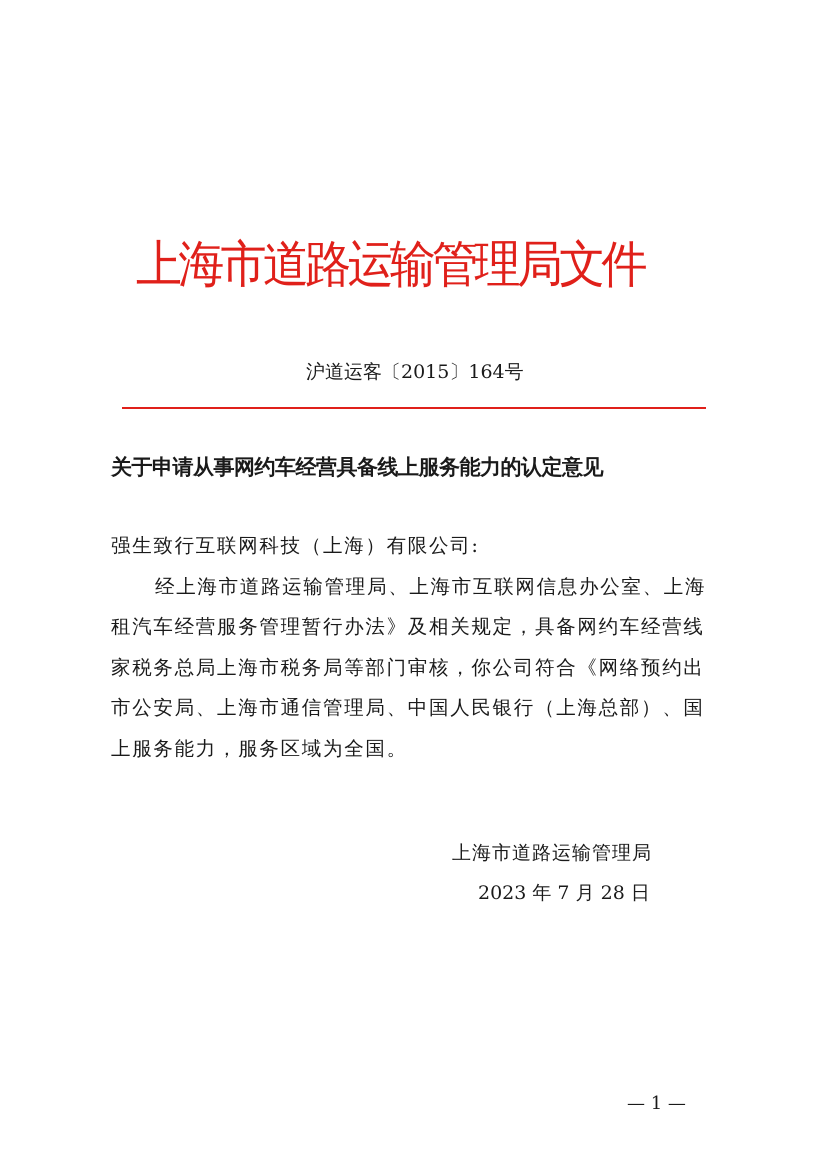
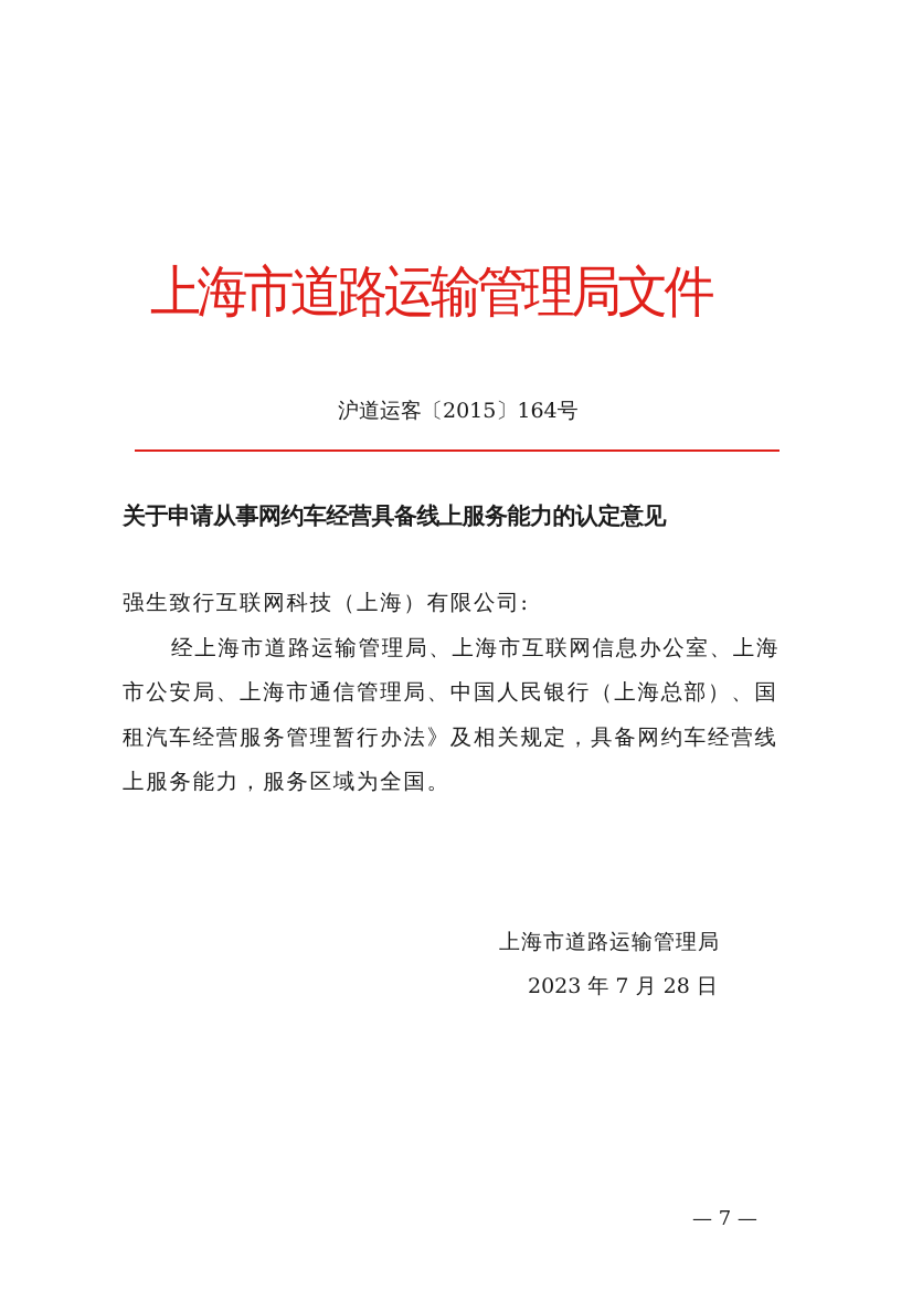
  上海市道路运输管理局文件
  沪道运客〔2015〕164号
  关于申请从事网约车经营具备线上服务能力的认定意见
  强生致行互联网科技（上海）有限公司:
  经上海市道路运输管理局、上海市互联网信息办公室、上海
- 租汽车经营服务管理暂行办法》及相关规定，具备网约车经营线
+ 市公安局、上海市通信管理局、中国人民银行（上海总部）、国
- 家税务总局上海市税务局等部门审核，你公司符合《网络预约出
- 市公安局、上海市通信管理局、中国人民银行（上海总部）、国
+ 租汽车经营服务管理暂行办法》及相关规定，具备网约车经营线
  上服务能力，服务区域为全国。
  上海市道路运输管理局
  2023 年 7 月 28 日
- — 1 —
+ — 7 —
